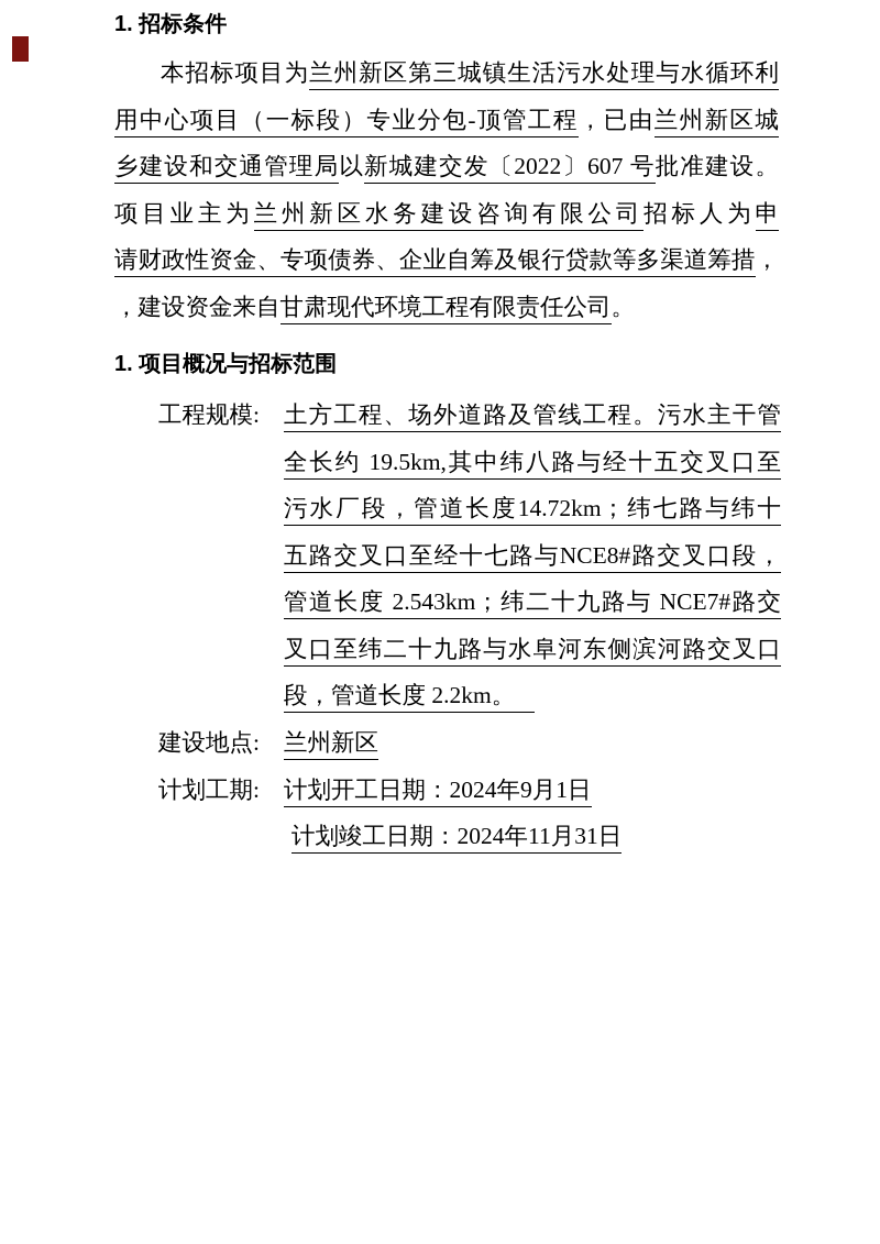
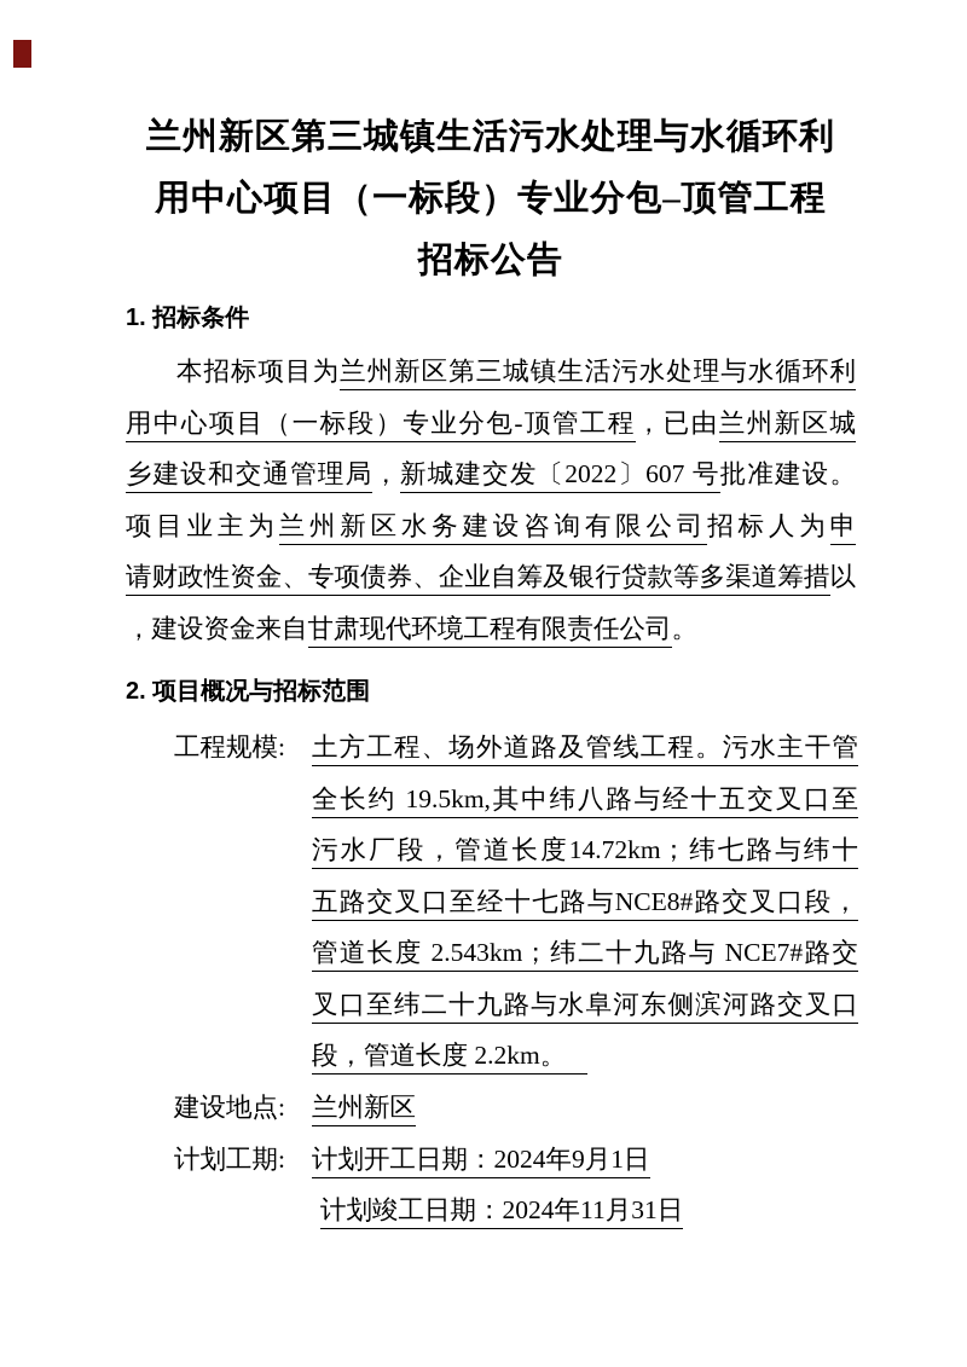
+ 兰州新区第三城镇生活污水处理与水循环利
+ 用中心项目（一标段）专业分包–顶管工程
+ 招标公告
  1. 招标条件
  本招标项目为兰州新区第三城镇生活污水处理与水循环利
  用中心项目（一标段）专业分包-顶管工程，已由兰州新区城
- 乡建设和交通管理局以新城建交发〔2022〕607 号批准建设。
+ 乡建设和交通管理局，新城建交发〔2022〕607 号批准建设。
  项目业主为兰州新区水务建设咨询有限公司招标人为申
- 请财政性资金、专项债券、企业自筹及银行贷款等多渠道筹措，
+ 请财政性资金、专项债券、企业自筹及银行贷款等多渠道筹措以
  ，建设资金来自甘肃现代环境工程有限责任公司。
- 1. 项目概况与招标范围
+ 2. 项目概况与招标范围
  工程规模:
  土方工程、场外道路及管线工程。污水主干管
  全长约 19.5km,其中纬八路与经十五交叉口至
  污水厂段，管道长度14.72km；纬七路与纬十
  五路交叉口至经十七路与NCE8#路交叉口段，
  管道长度 2.543km；纬二十九路与 NCE7#路交
  叉口至纬二十九路与水阜河东侧滨河路交叉口
  段，管道长度 2.2km。
  建设地点:
  兰州新区
  计划工期:
  计划开工日期：2024年9月1日
  计划竣工日期：2024年11月31日
